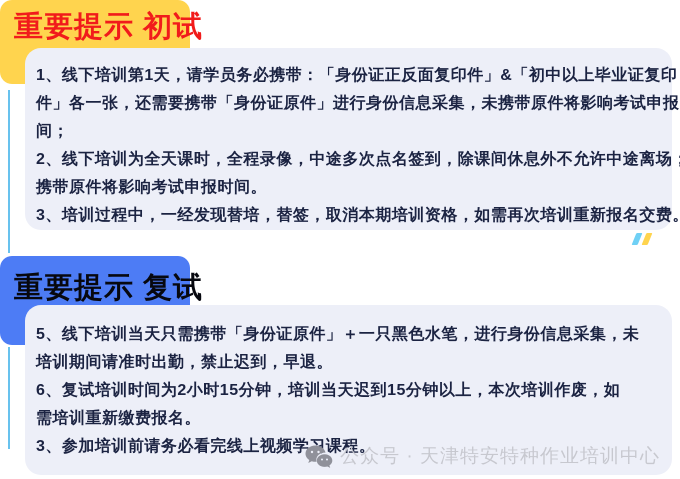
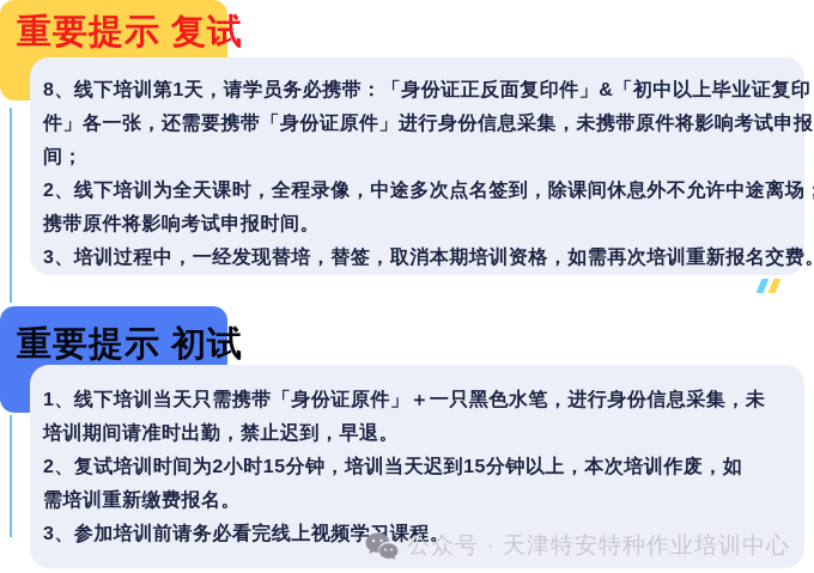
- 重要提示 初试
+ 重要提示 复试
- 1、线下培训第1天，请学员务必携带：「身份证正反面复印件」&「初中以上毕业证复印
+ 8、线下培训第1天，请学员务必携带：「身份证正反面复印件」&「初中以上毕业证复印
  件」各一张，还需要携带「身份证原件」进行身份信息采集，未携带原件将影响考试申报
  间；
  2、线下培训为全天课时，全程录像，中途多次点名签到，除课间休息外不允许中途离场
  携带原件将影响考试申报时间。
  3、培训过程中，一经发现替培，替签，取消本期培训资格，如需再次培训重新报名交费
- 重要提示 复试
+ 重要提示 初试
- 5、线下培训当天只需携带「身份证原件」＋一只黑色水笔，进行身份信息采集，未
+ 1、线下培训当天只需携带「身份证原件」＋一只黑色水笔，进行身份信息采集，未
  培训期间请准时出勤，禁止迟到，早退。
- 6、复试培训时间为2小时15分钟，培训当天迟到15分钟以上，本次培训作废，如
+ 2、复试培训时间为2小时15分钟，培训当天迟到15分钟以上，本次培训作废，如
  需培训重新缴费报名。
  3、参加培训前请务必看完线上视频学课程。
  公众号 · 天津特安特种作业培训中心
